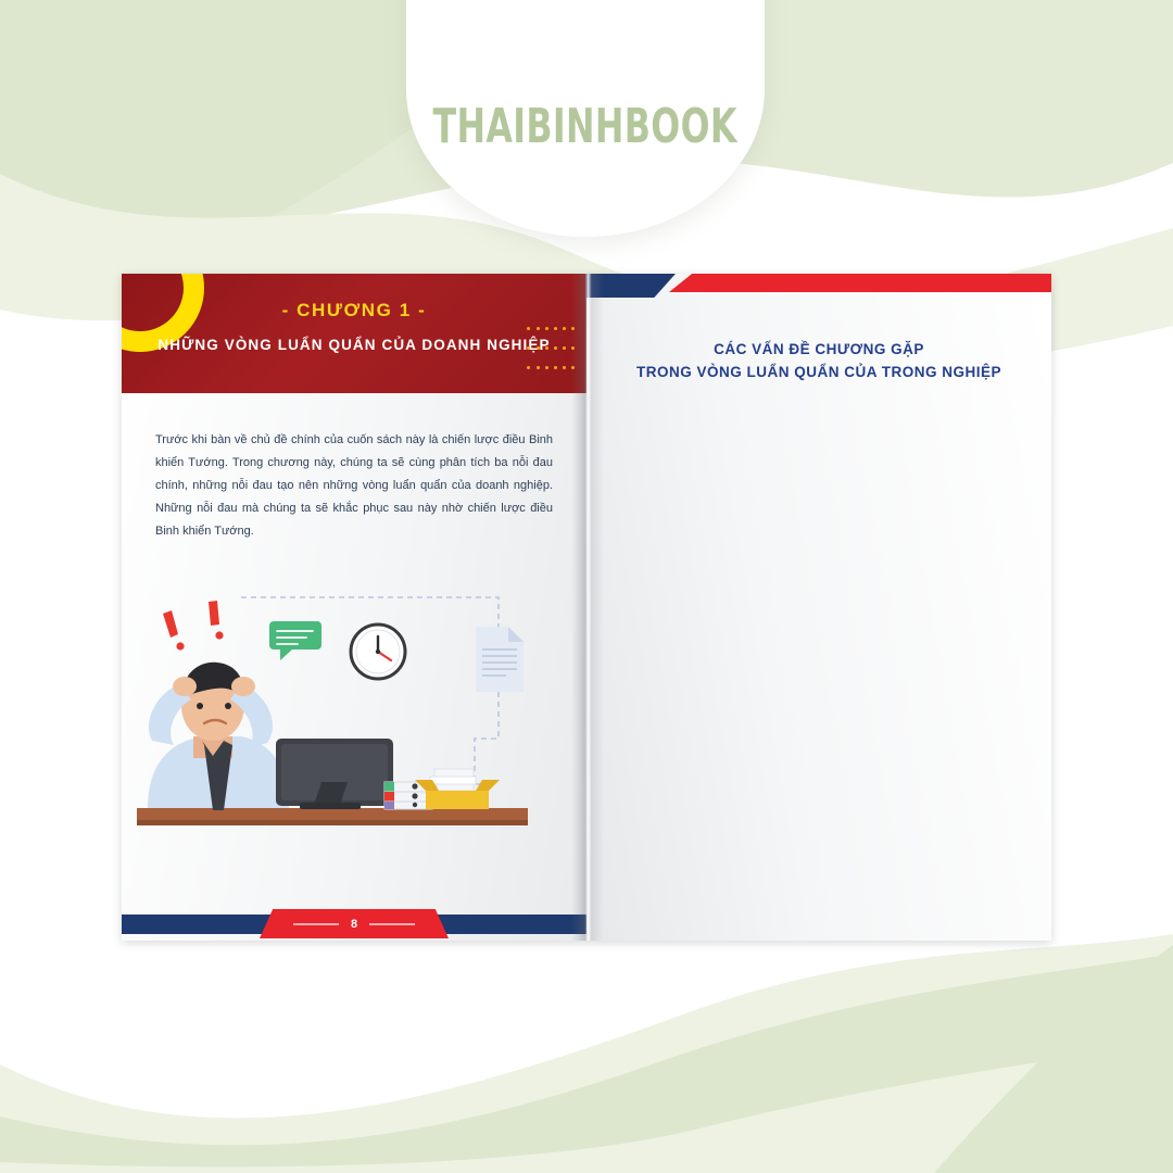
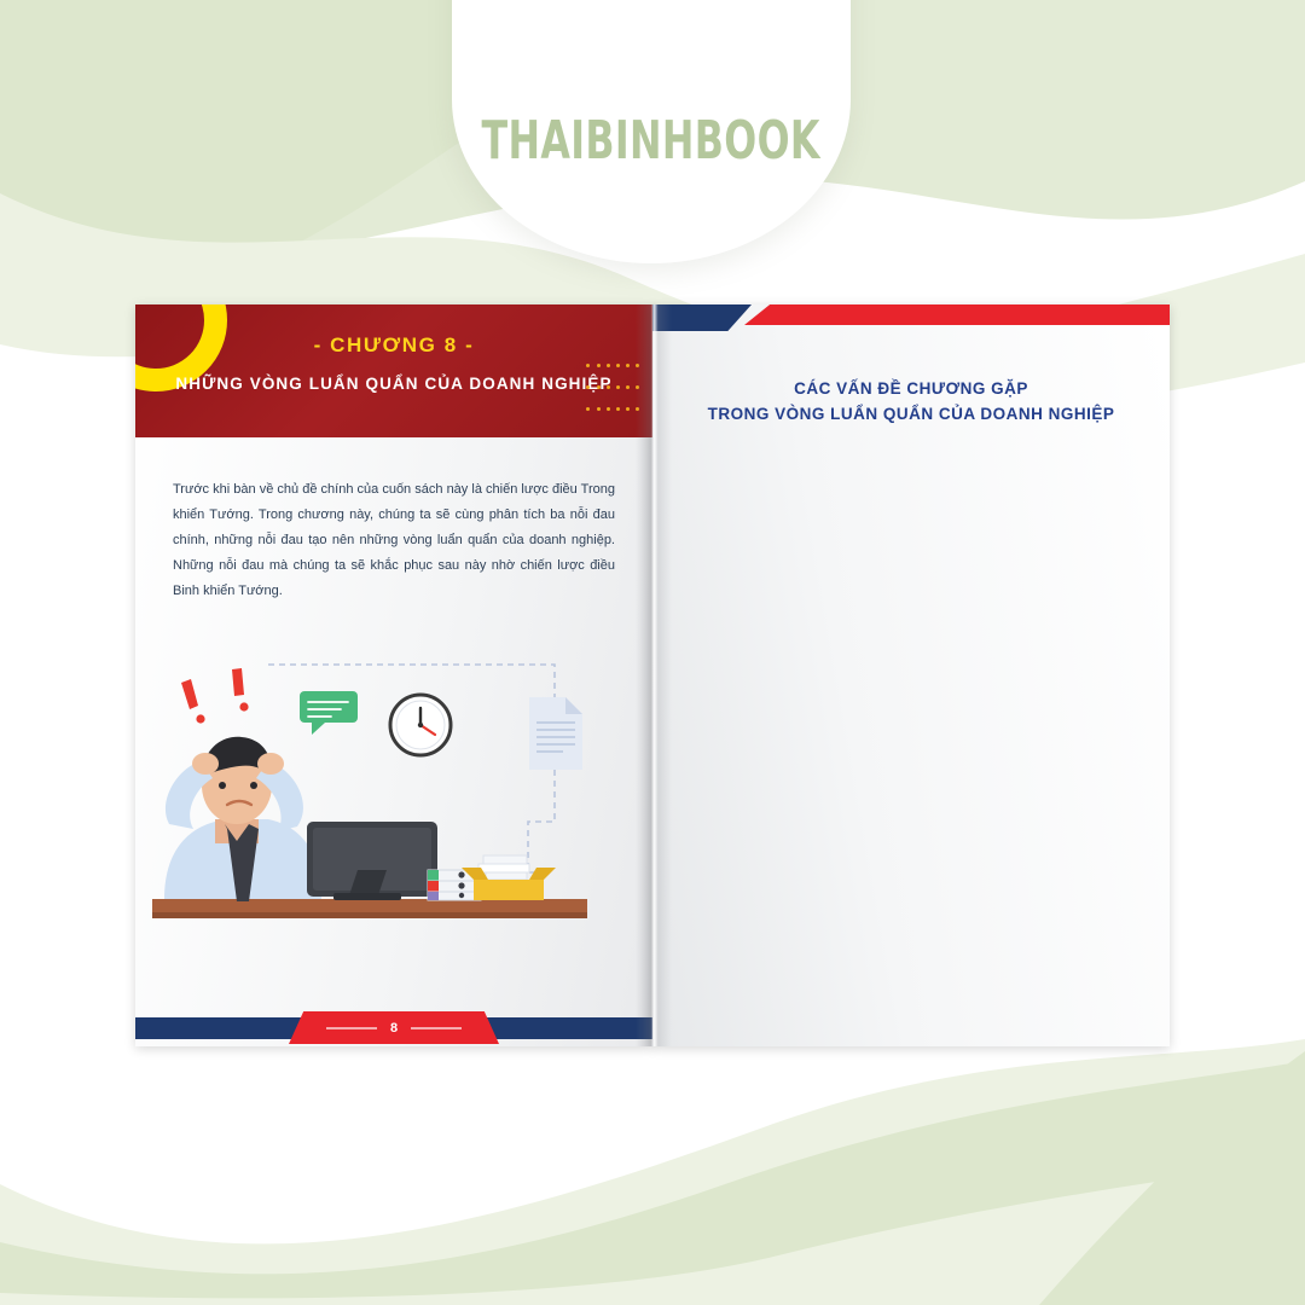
  THAIBINHBOOK
- - CHƯƠNG 1 -
+ - CHƯƠNG 8 -
  NHỮNG VÒNG LUẨN QUẨN CỦA DOANH NGHIỆP
- Trước khi bàn về chủ đề chính của cuốn sách này là chiến lược điều Binh khiển Tướng. Trong chương này, chúng ta sẽ cùng phân tích ba nỗi đau chính, những nỗi đau tạo nên những vòng luẩn quẩn của doanh nghiệp. Những nỗi đau mà chúng ta sẽ khắc phục sau này nhờ chiến lược điều Binh khiển Tướng.
+ Trước khi bàn về chủ đề chính của cuốn sách này là chiến lược điều Trong khiển Tướng. Trong chương này, chúng ta sẽ cùng phân tích ba nỗi đau chính, những nỗi đau tạo nên những vòng luẩn quẩn của doanh nghiệp. Những nỗi đau mà chúng ta sẽ khắc phục sau này nhờ chiến lược điều Binh khiển Tướng.
  8
  CÁC VẤN ĐỀ CHƯƠNG GẶP
- TRONG VÒNG LUẨN QUẨN CỦA TRONG NGHIỆP
+ TRONG VÒNG LUẨN QUẨN CỦA DOANH NGHIỆP
